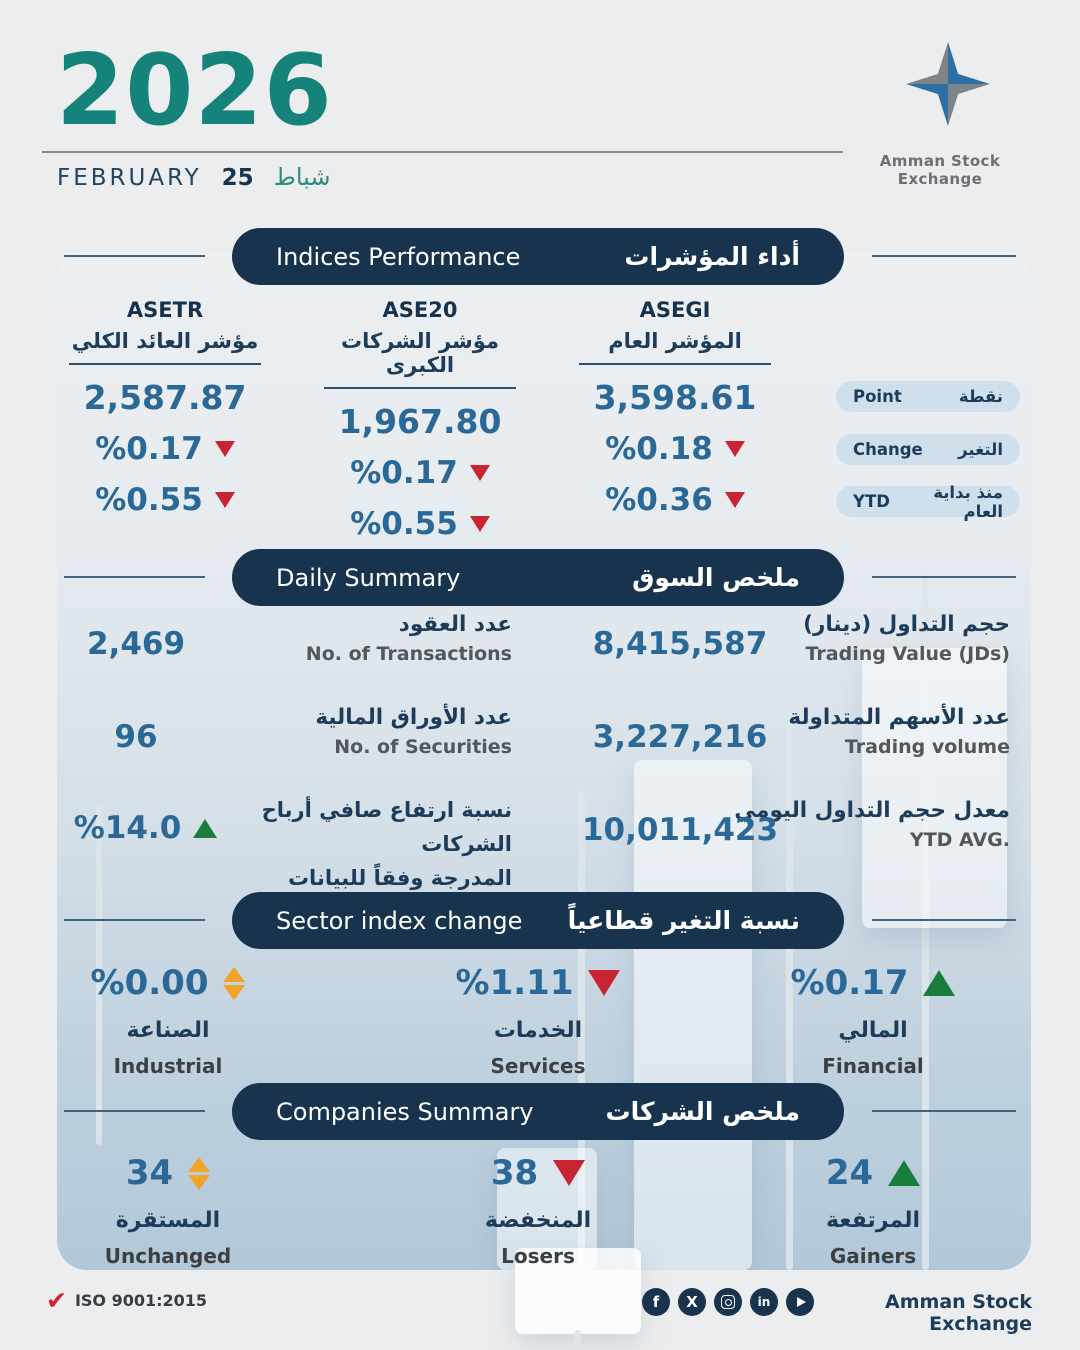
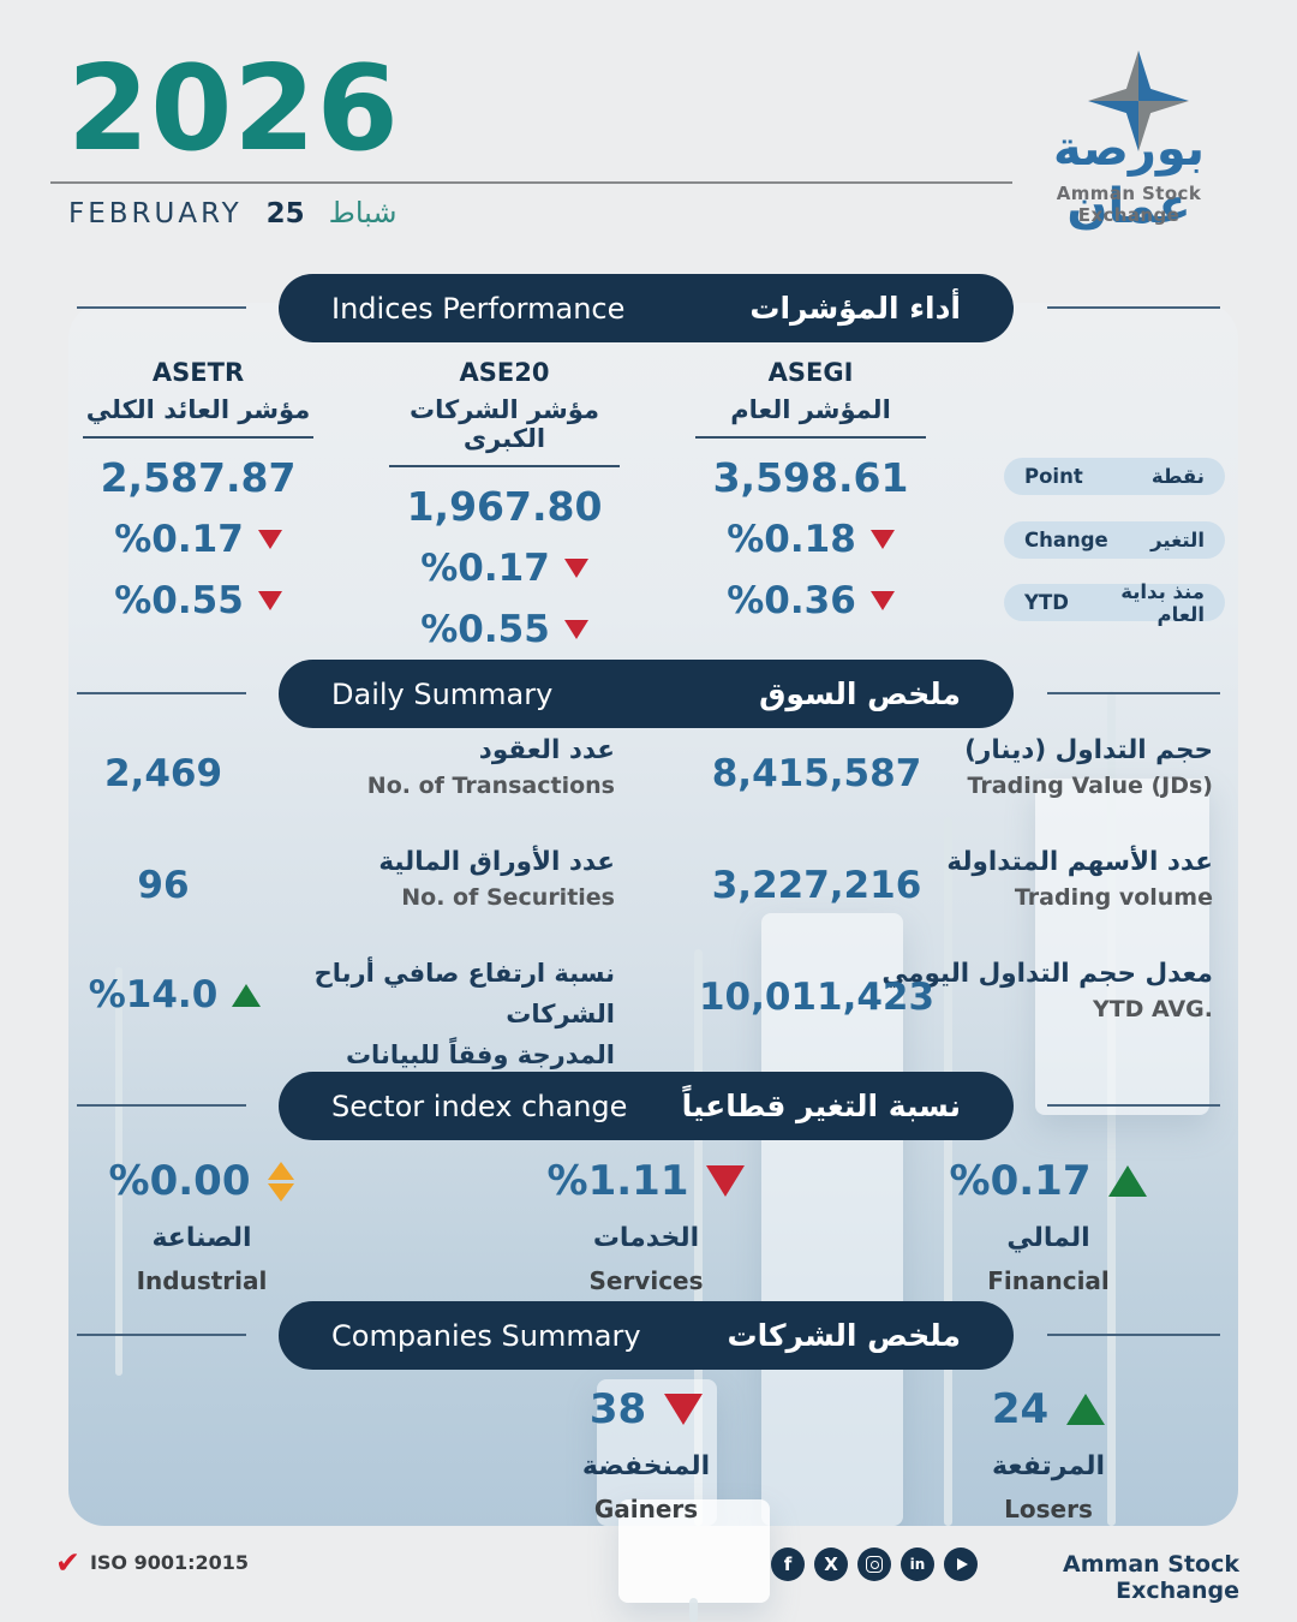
  2026
  FEBRUARY
  25
  شباط
+ بورصة عمان
  Amman Stock Exchange
  Indices Performance
  أداء المؤشرات
  ASETR
  مؤشر العائد الكلي
  2,587.87
  %0.17
  %0.55
  ASE20
  مؤشر الشركات الكبرى
  1,967.80
  %0.17
  %0.55
  ASEGI
  المؤشر العام
  3,598.61
  %0.18
  %0.36
  Point
  نقطة
  Change
  التغير
  YTD
  منذ بداية العام
  Daily Summary
  ملخص السوق
  حجم التداول (دينار)
  Trading Value (JDs)
  8,415,587
  عدد العقود
  No. of Transactions
  2,469
  عدد الأسهم المتداولة
  Trading volume
  3,227,216
  عدد الأوراق المالية
  No. of Securities
  96
  معدل حجم التداول اليومي
  YTD AVG.
  10,011,423
  نسبة ارتفاع صافي أرباح الشركات
  %14.0
  Sector index change
  نسبة التغير قطاعياً
  %0.00
  الصناعة
  Industrial
  %1.11
  الخدمات
  Services
  %0.17
  المالي
  Financial
  Companies Summary
  ملخص الشركات
- 34
- المستقرة
- Unchanged
  38
  المنخفضة
- Losers
+ Gainers
  24
  المرتفعة
- Gainers
+ Losers
  ✔
  ISO 9001:2015
  f
  X
  in
  Amman Stock Exchange
